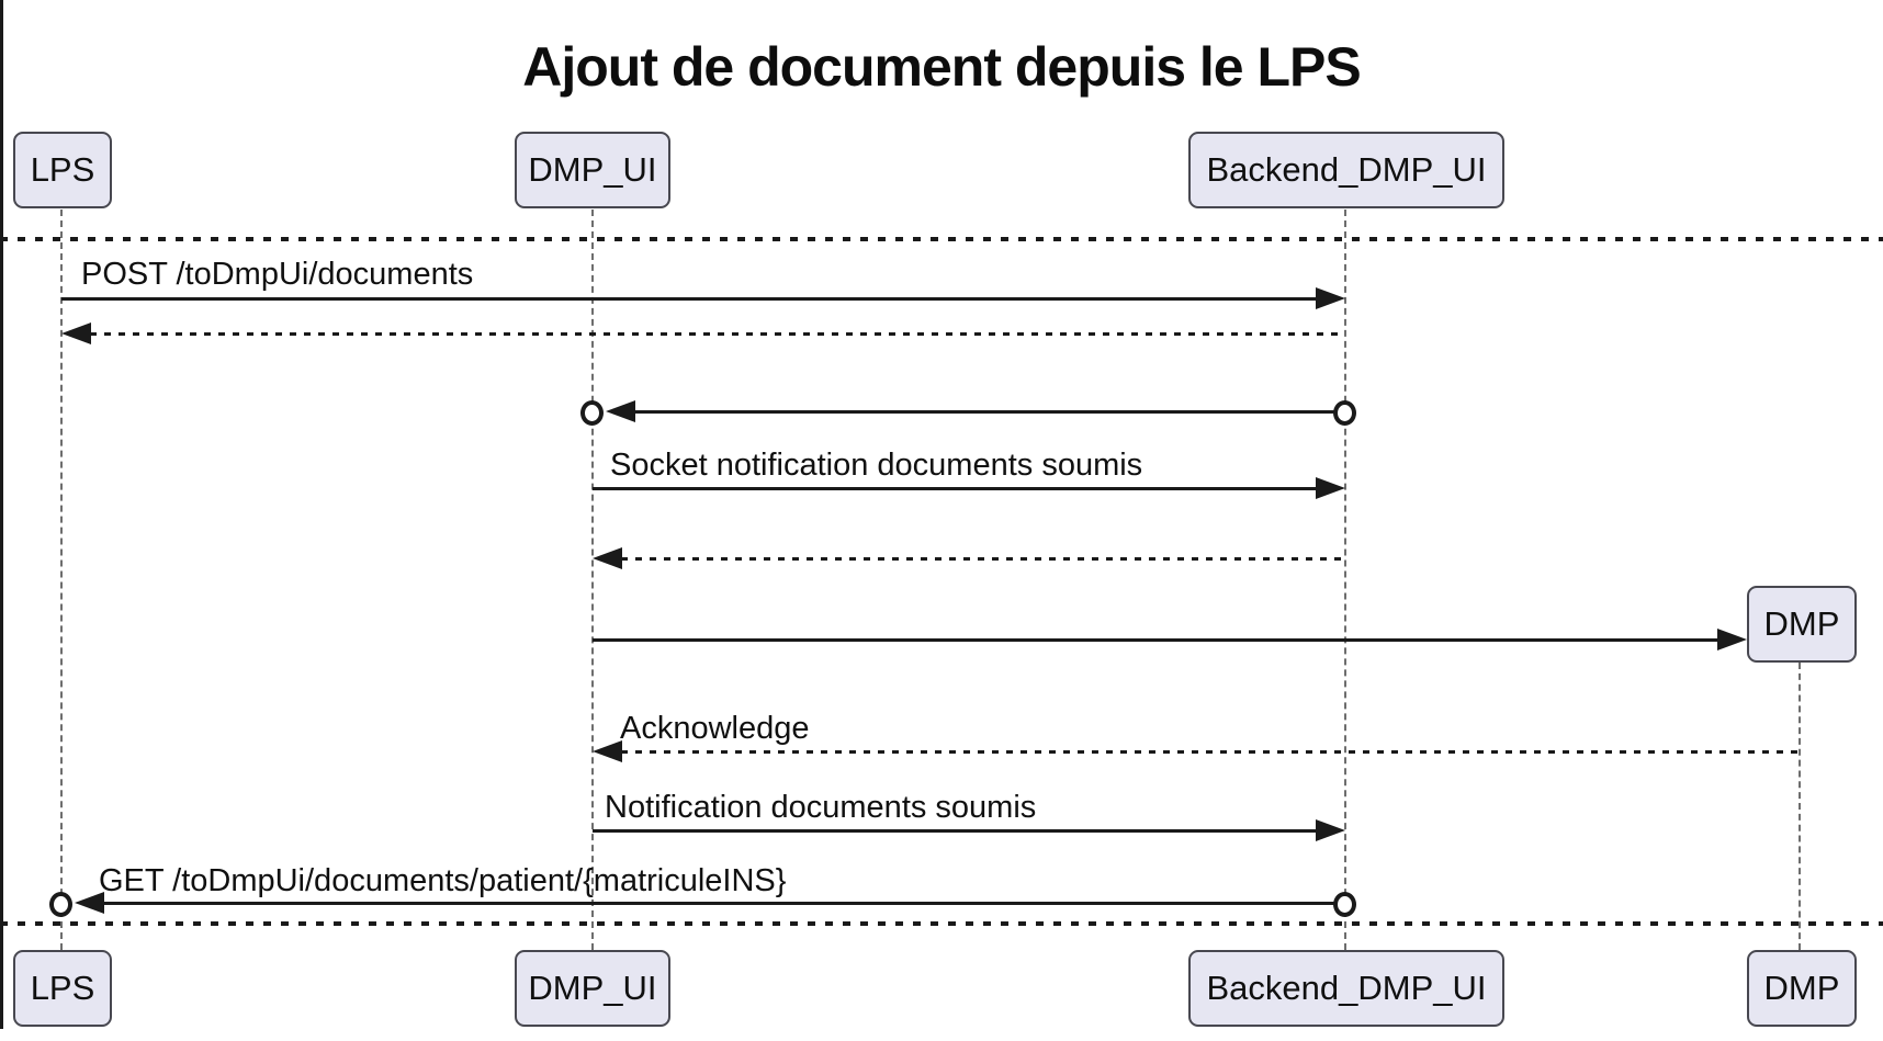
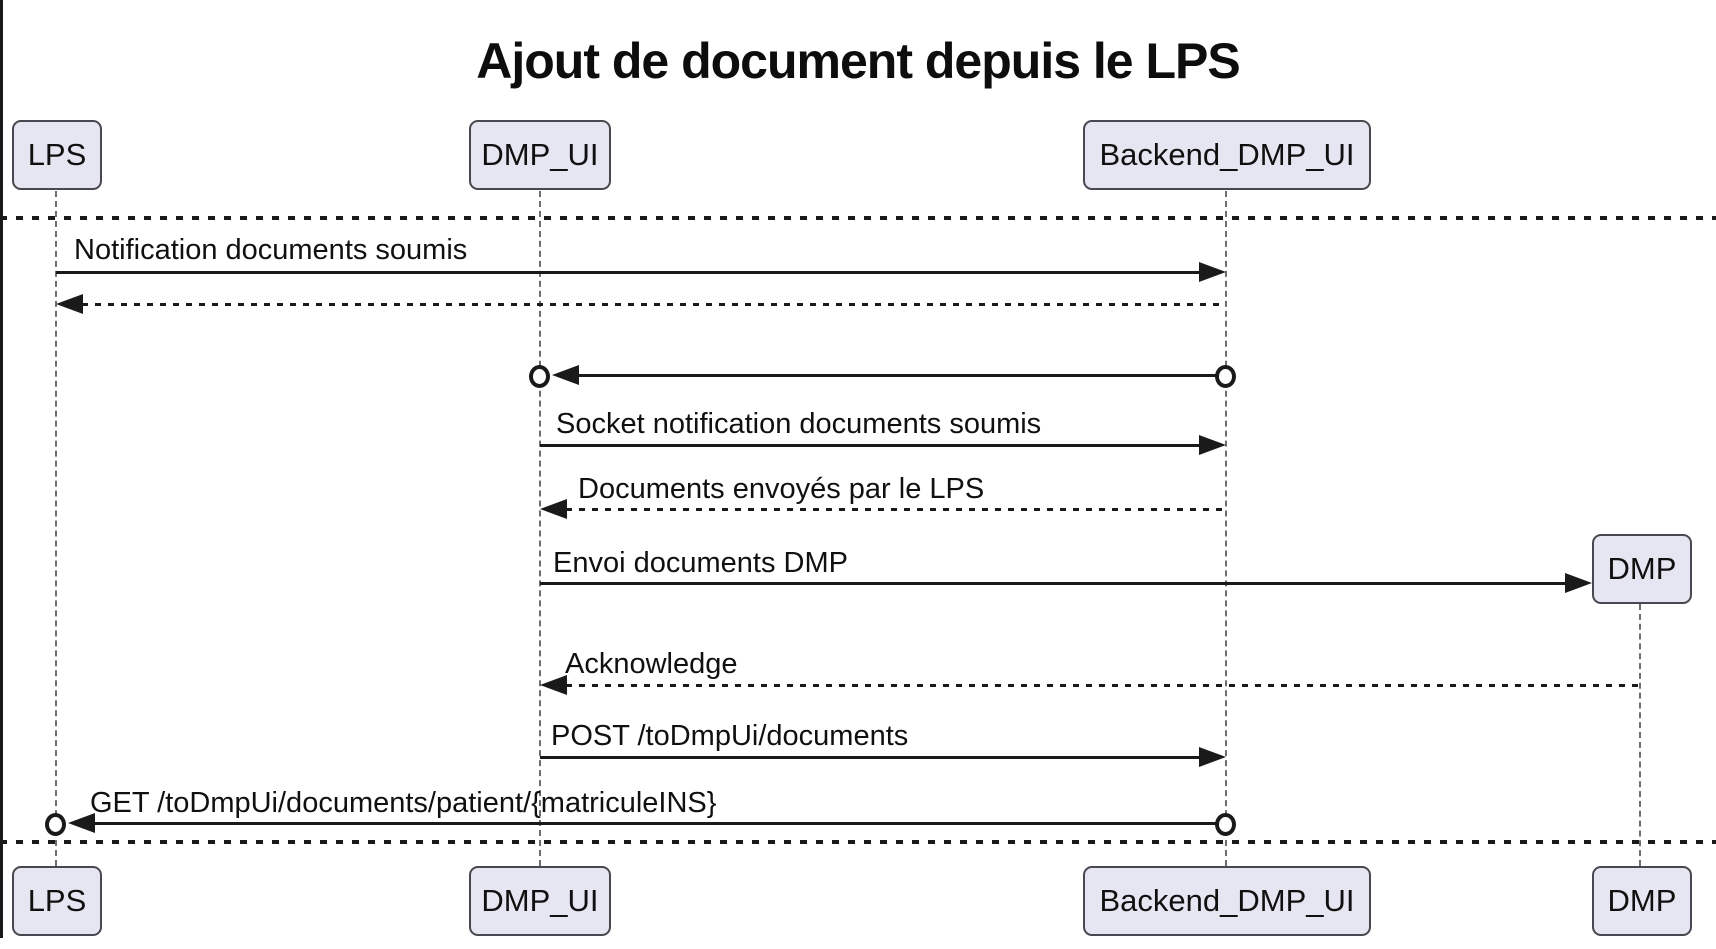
  Ajout de document depuis le LPS
  LPS
  DMP_UI
  Backend_DMP_UI
  DMP
- POST /toDmpUi/documents
+ Notification documents soumis
  Socket notification documents soumis
+ Documents envoyés par le LPS
+ Envoi documents DMP
  Acknowledge
- Notification documents soumis
+ POST /toDmpUi/documents
  GET /toDmpUi/documents/patient/{matriculeINS}
  LPS
  DMP_UI
  Backend_DMP_UI
  DMP
